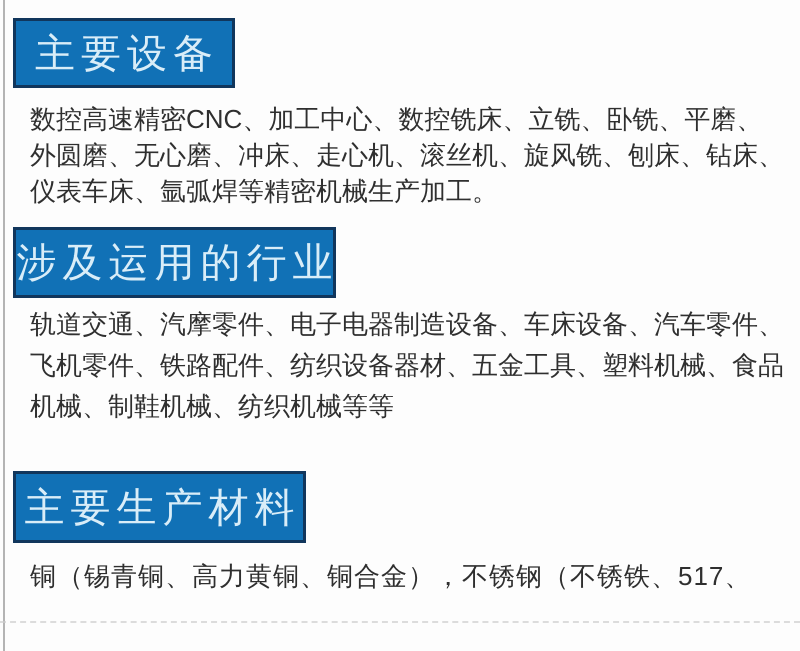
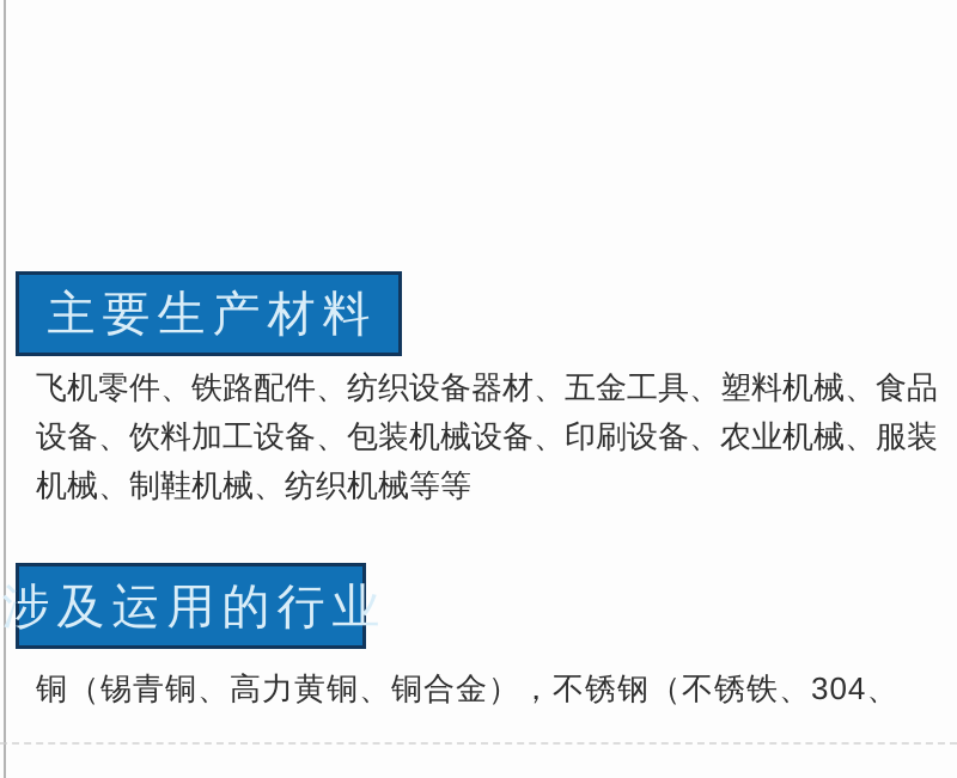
- 主要设备
- 数控高速精密CNC、加工中心、数控铣床、立铣、卧铣、平磨、
- 外圆磨、无心磨、冲床、走心机、滚丝机、旋风铣、刨床、钻床、
- 仪表车床、氩弧焊等精密机械生产加工。
- 涉及运用的行业
+ 主要生产材料
- 轨道交通、汽摩零件、电子电器制造设备、车床设备、汽车零件、
  飞机零件、铁路配件、纺织设备器材、五金工具、塑料机械、食品
+ 设备、饮料加工设备、包装机械设备、印刷设备、农业机械、服装
  机械、制鞋机械、纺织机械等等
- 主要生产材料
+ 涉及运用的行业
- 铜（锡青铜、高力黄铜、铜合金），不锈钢（不锈铁、517、
+ 铜（锡青铜、高力黄铜、铜合金），不锈钢（不锈铁、304、
